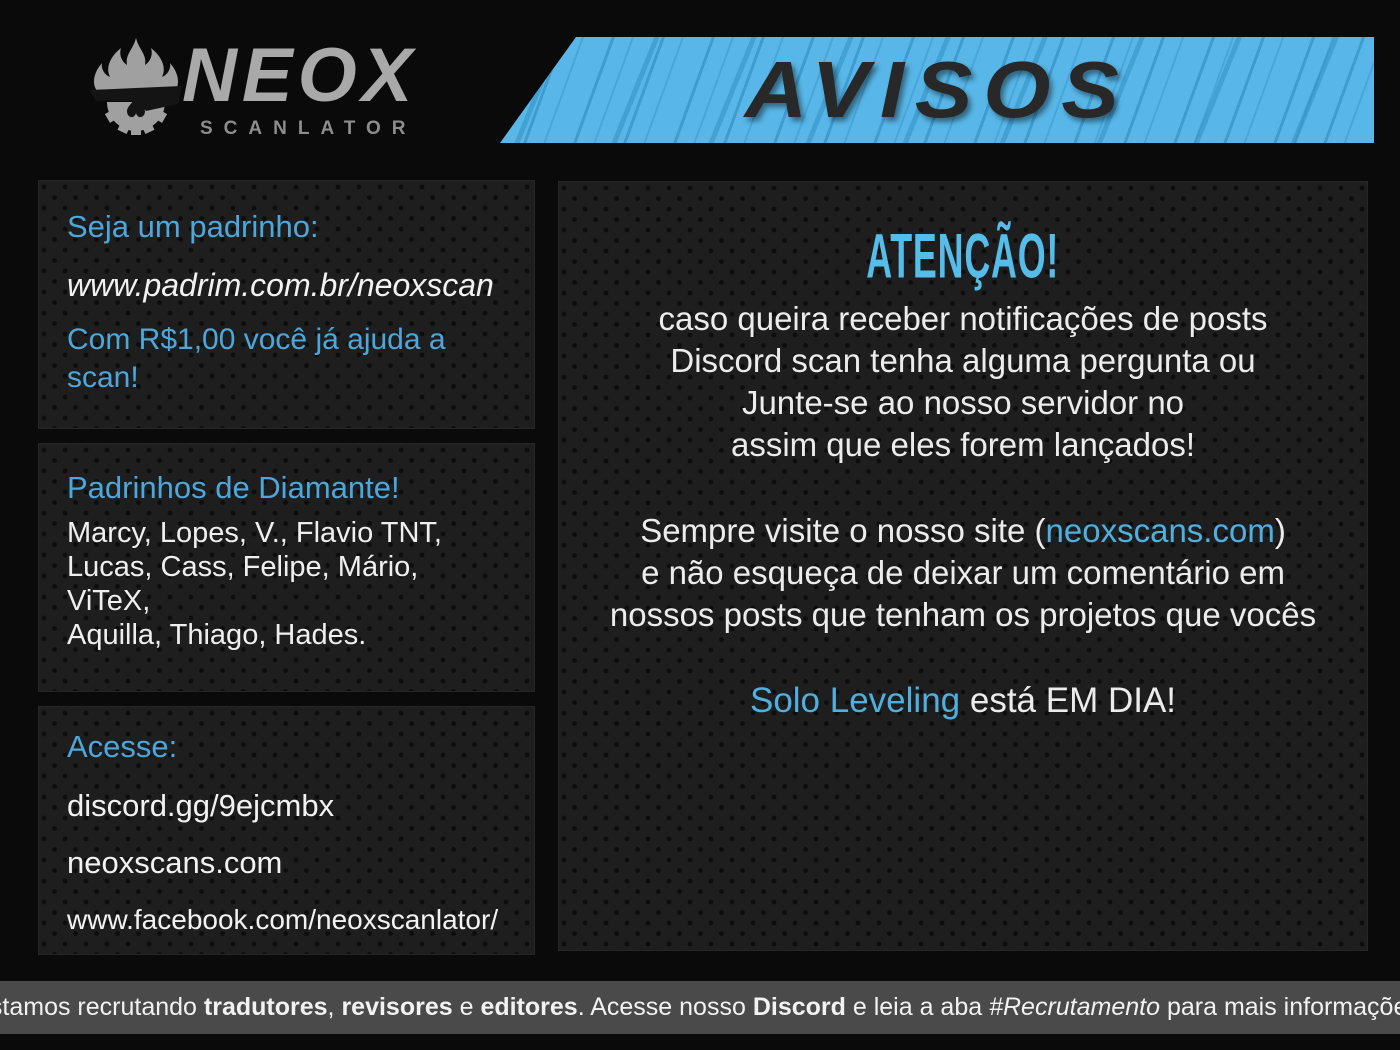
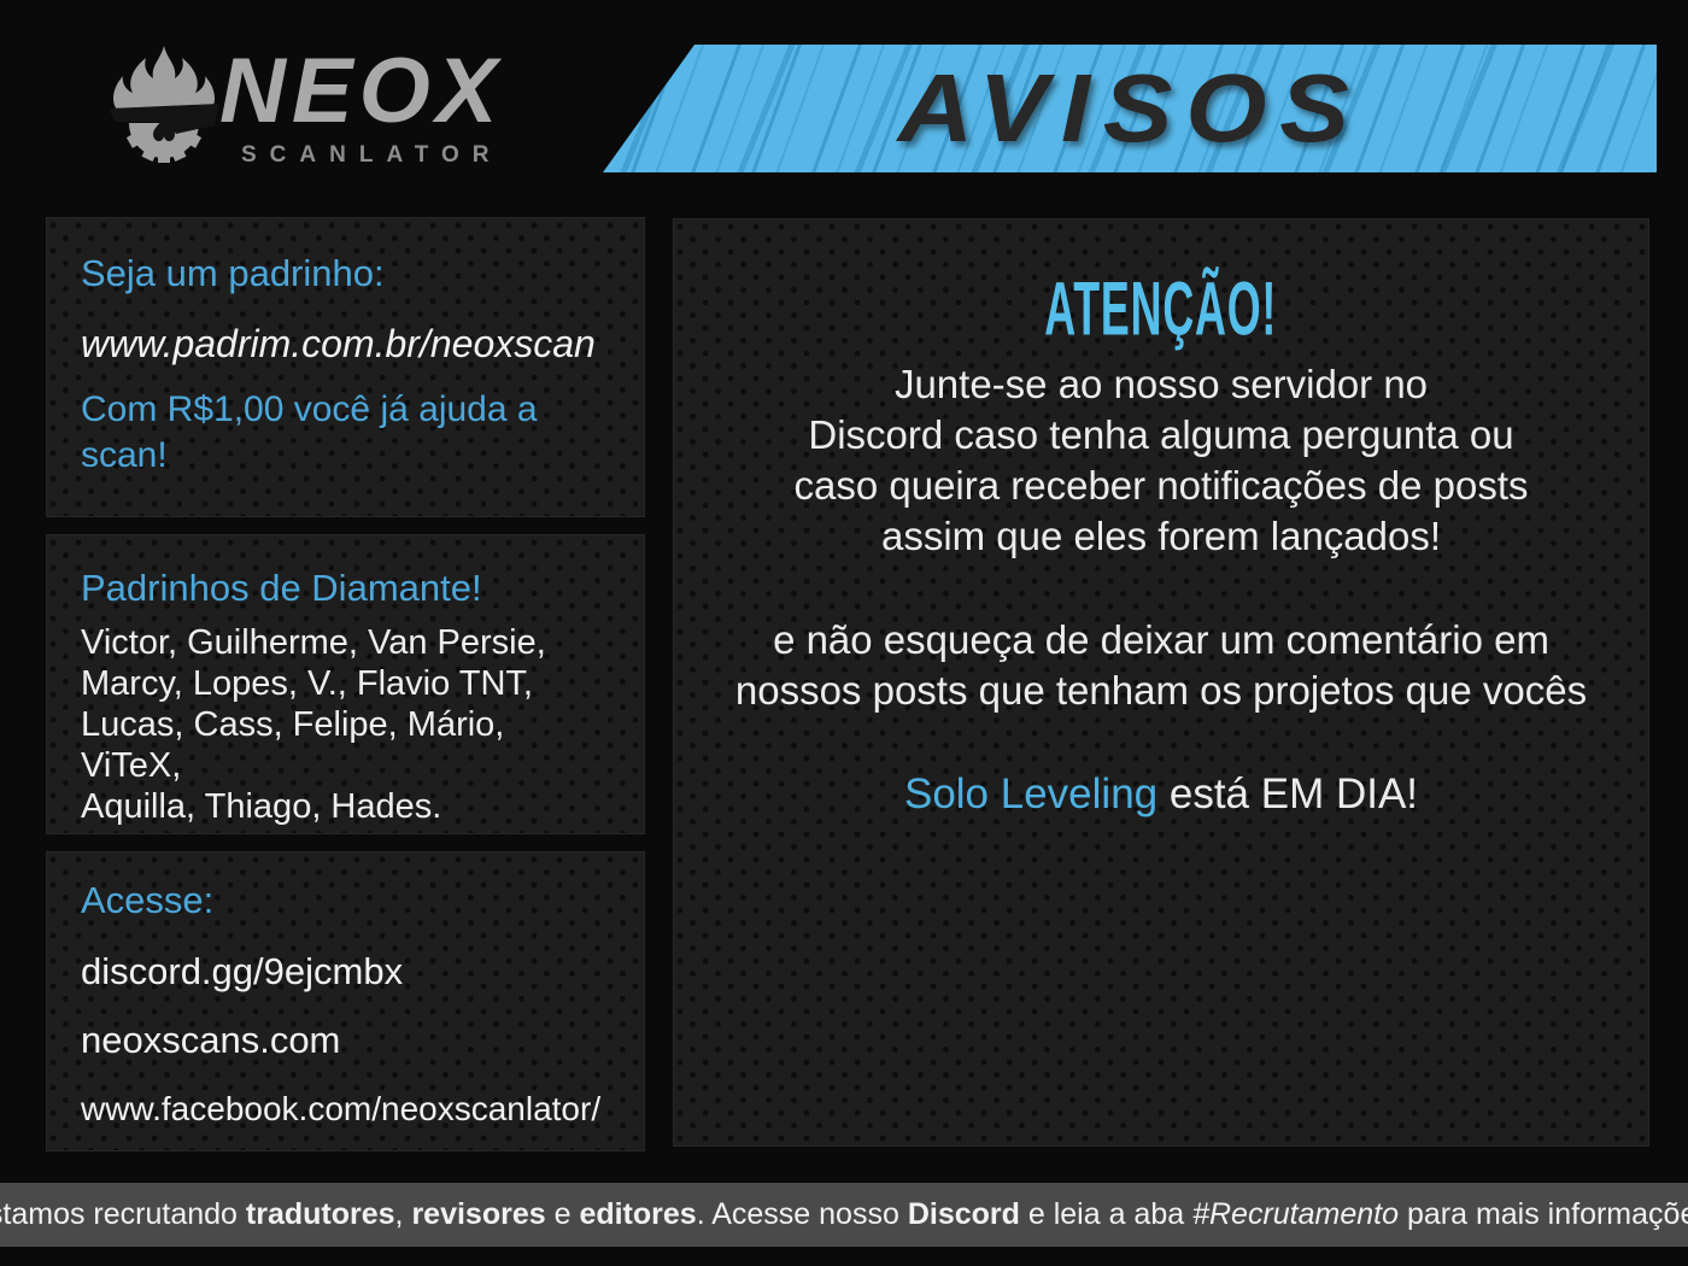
  NEOX
  SCANLATOR
  AVISOS
  Seja um padrinho:
  www.padrim.com.br/neoxscan
  Com R$1,00 você já ajuda a scan!
  Padrinhos de Diamante!
+ Victor, Guilherme, Van Persie,
  Marcy, Lopes, V., Flavio TNT,
  Lucas, Cass, Felipe, Mário, ViTeX,
  Aquilla, Thiago, Hades.
  Acesse:
  discord.gg/9ejcmbx
  neoxscans.com
  www.facebook.com/neoxscanlator/
  ATENÇÃO!
- caso queira receber notificações de posts
+ Junte-se ao nosso servidor no
- Discord scan tenha alguma pergunta ou
+ Discord caso tenha alguma pergunta ou
- Junte-se ao nosso servidor no
+ caso queira receber notificações de posts
  assim que eles forem lançados!
- Sempre visite o nosso site (neoxscans.com)
  e não esqueça de deixar um comentário em
  nossos posts que tenham os projetos que vocês
  Solo Leveling está EM DIA!
  tamos recrutando tradutores, revisores e editores. Acesse nosso Discord e leia a aba #Recrutamento para mais informaçõ
